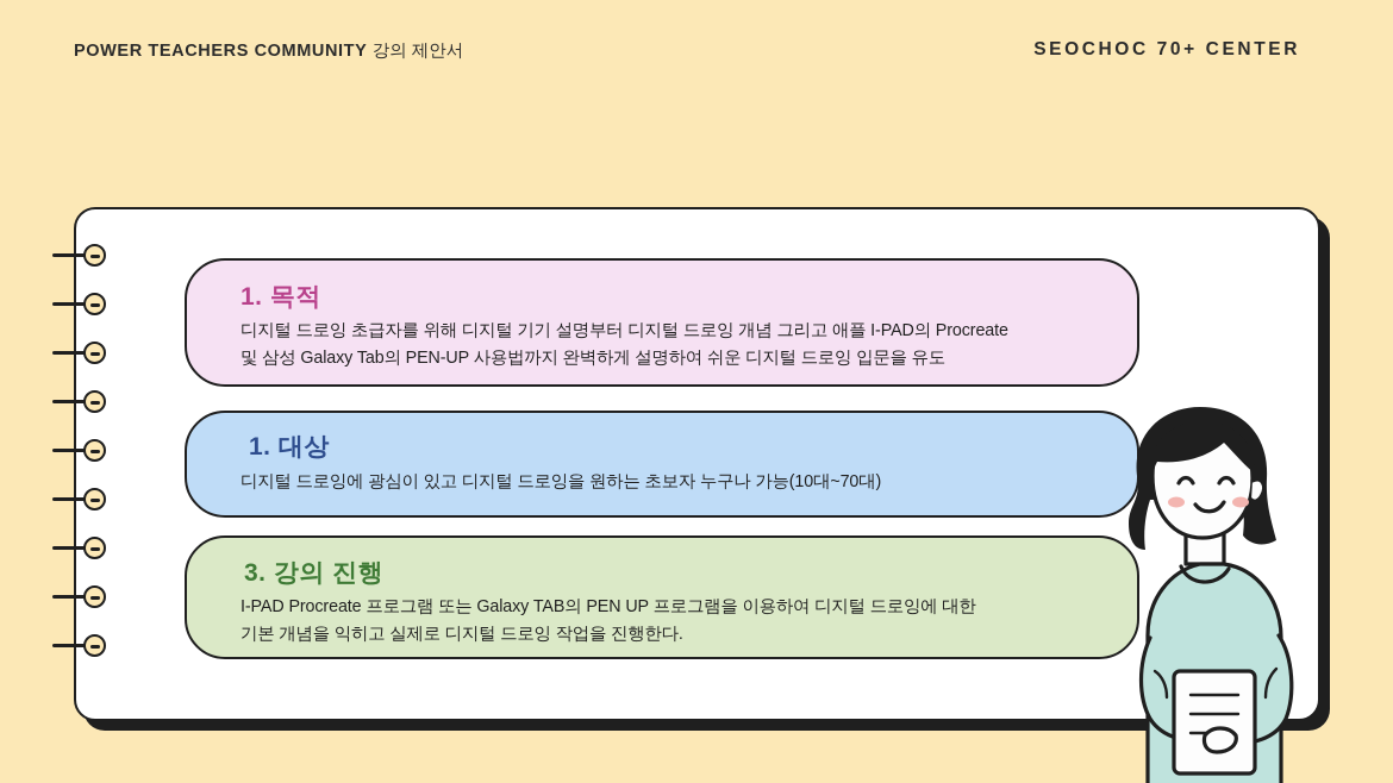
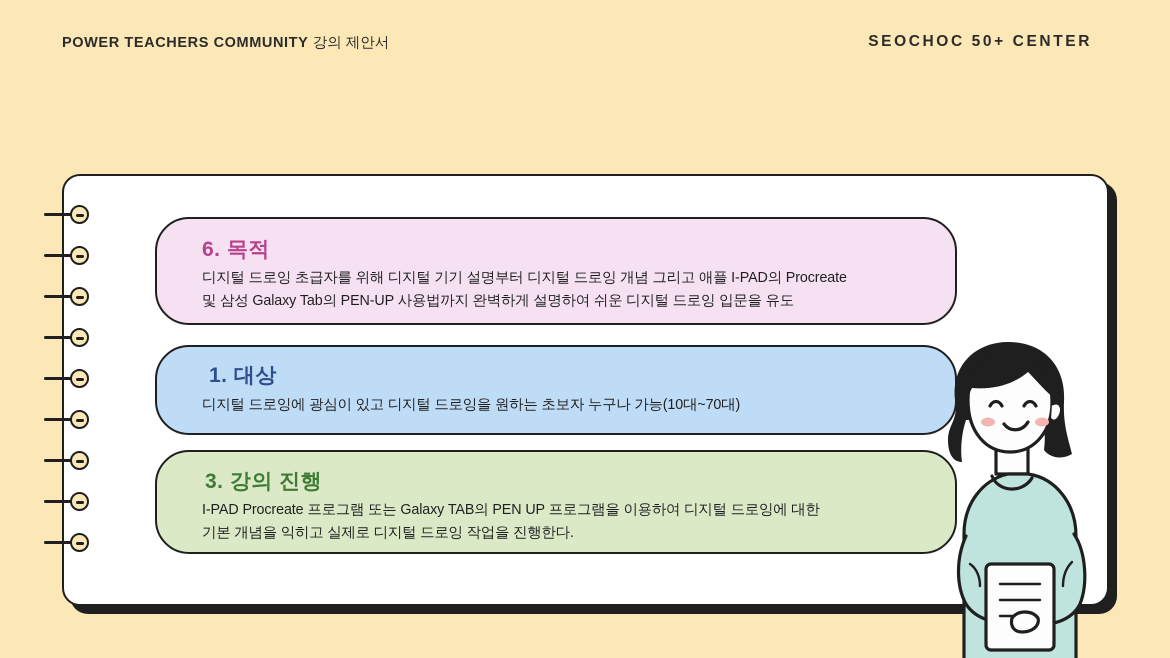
  POWER TEACHERS COMMUNITY 강의 제안서
- SEOCHOC 70+ CENTER
+ SEOCHOC 50+ CENTER
- 1. 목적
+ 6. 목적
  디지털 드로잉 초급자를 위해 디지털 기기 설명부터 디지털 드로잉 개념 그리고 애플 I-PAD의 Procreate
  및 삼성 Galaxy Tab의 PEN-UP 사용법까지 완벽하게 설명하여 쉬운 디지털 드로잉 입문을 유도
  1. 대상
  디지털 드로잉에 광심이 있고 디지털 드로잉을 원하는 초보자 누구나 가능(10대~70대)
  3. 강의 진행
  I-PAD Procreate 프로그램 또는 Galaxy TAB의 PEN UP 프로그램을 이용하여 디지털 드로잉에 대한
  기본 개념을 익히고 실제로 디지털 드로잉 작업을 진행한다.
